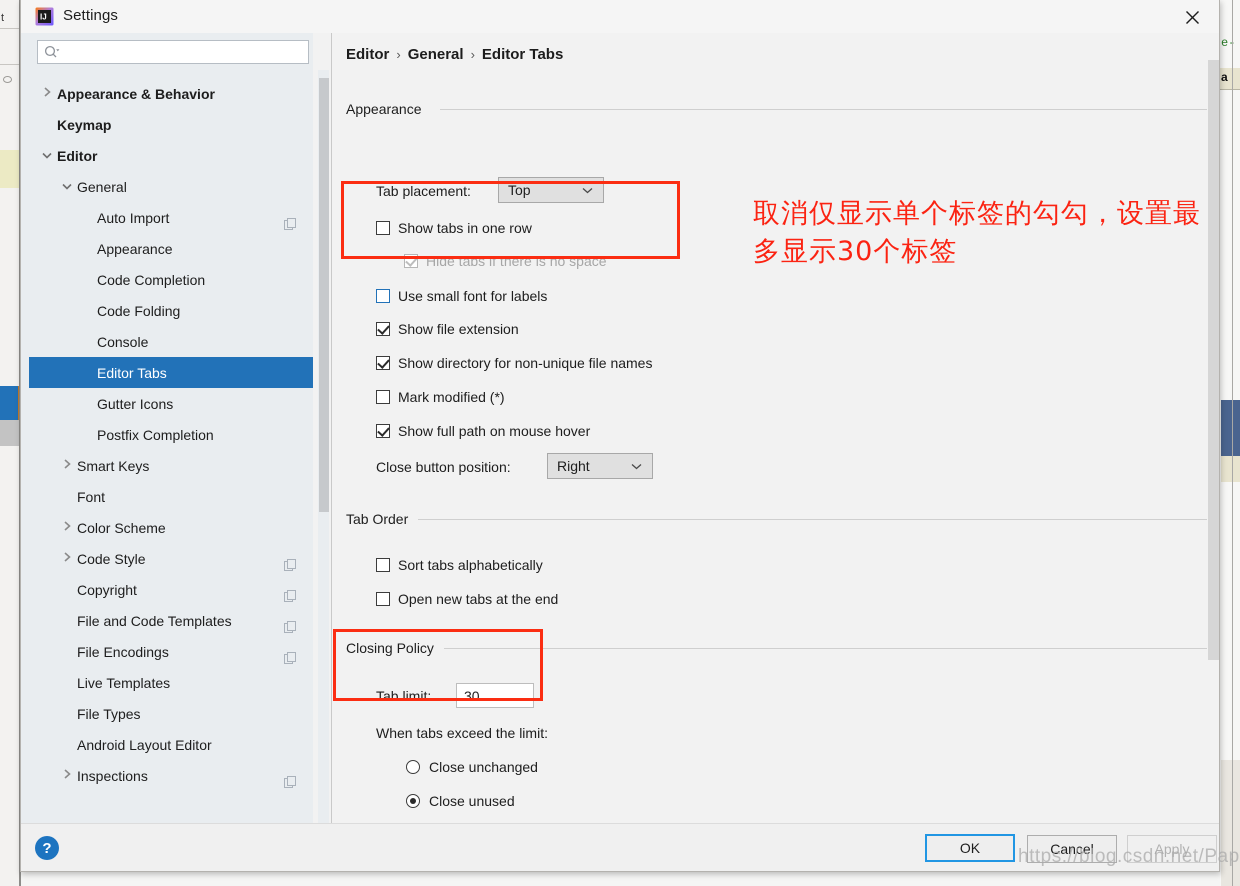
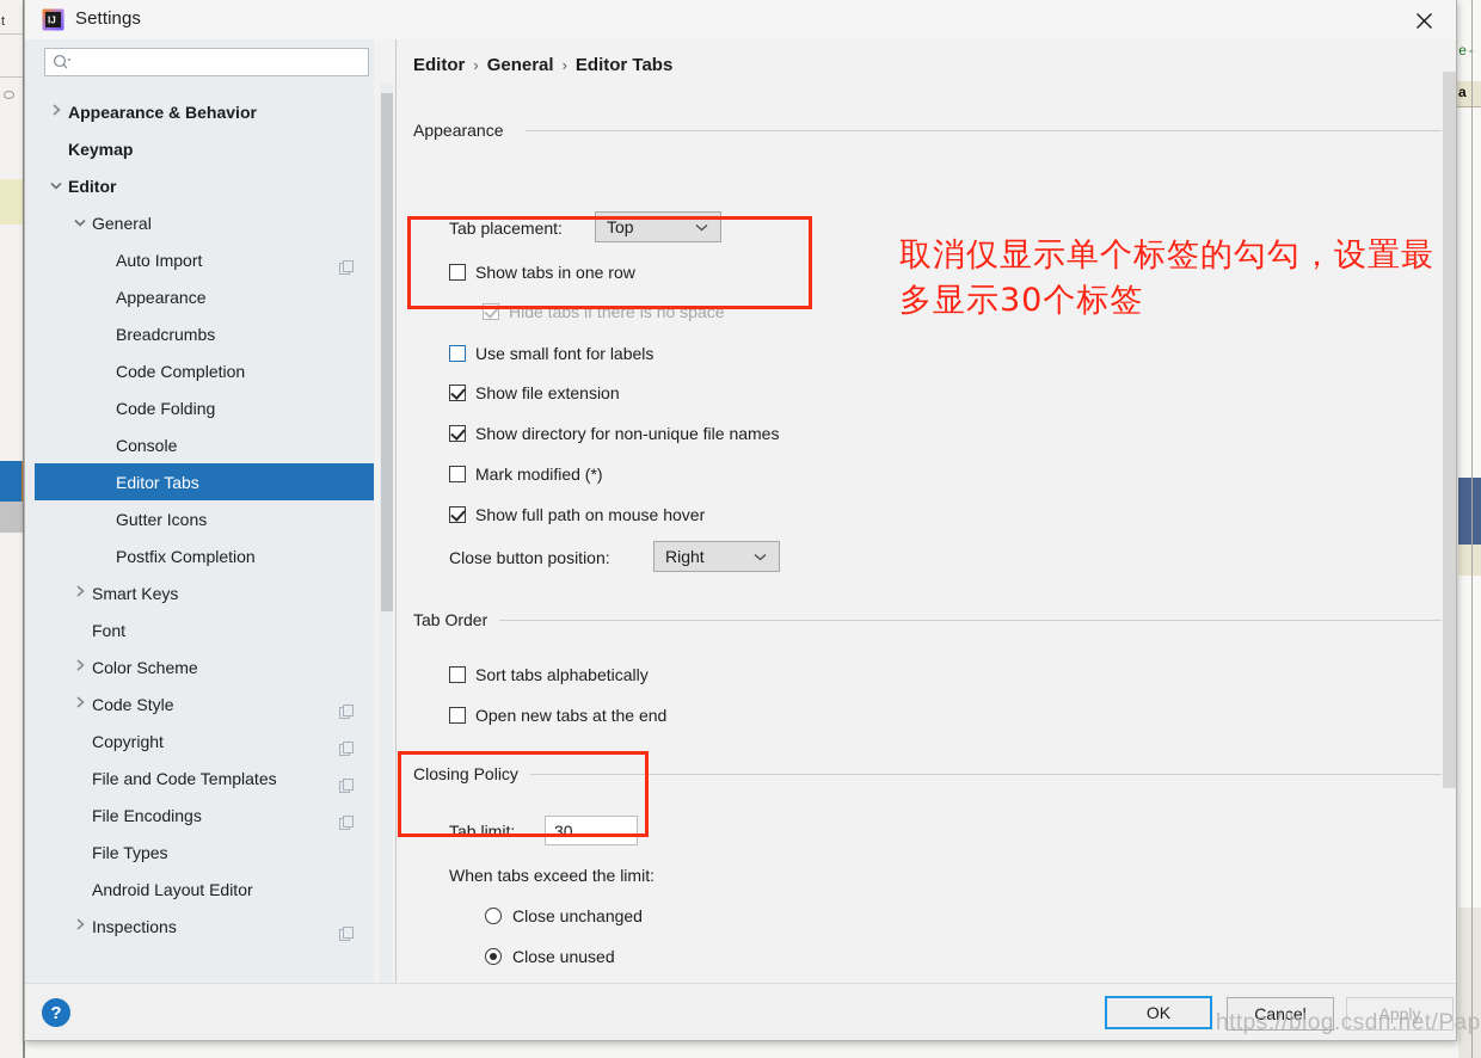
  t
  a
  IJ
  Settings
  Appearance & Behavior
  Keymap
  Editor
  General
  Auto Import
  Appearance
+ Breadcrumbs
  Code Completion
  Code Folding
  Console
  Editor Tabs
  Gutter Icons
  Postfix Completion
  Smart Keys
  Font
  Color Scheme
  Code Style
  Copyright
  File and Code Templates
  File Encodings
- Live Templates
  File Types
  Android Layout Editor
  Inspections
  Editor › General › Editor Tabs
  Appearance
  Tab placement:
  Top
  Show tabs in one row
  Hide tabs if there is no space
  Use small font for labels
  Show file extension
  Show directory for non-unique file names
  Mark modified (*)
  Show full path on mouse hover
  Close button position:
  Right
  Tab Order
  Sort tabs alphabetically
  Open new tabs at the end
  Closing Policy
  Tab limit:
  30
  When tabs exceed the limit:
  Close unchanged
  Close unused
  ?
  OK
  Cancel
  Apply
  取消仅显示单个标签的勾勾，设置最多显示30个标签
  https://blog.csdn.net/Pap
